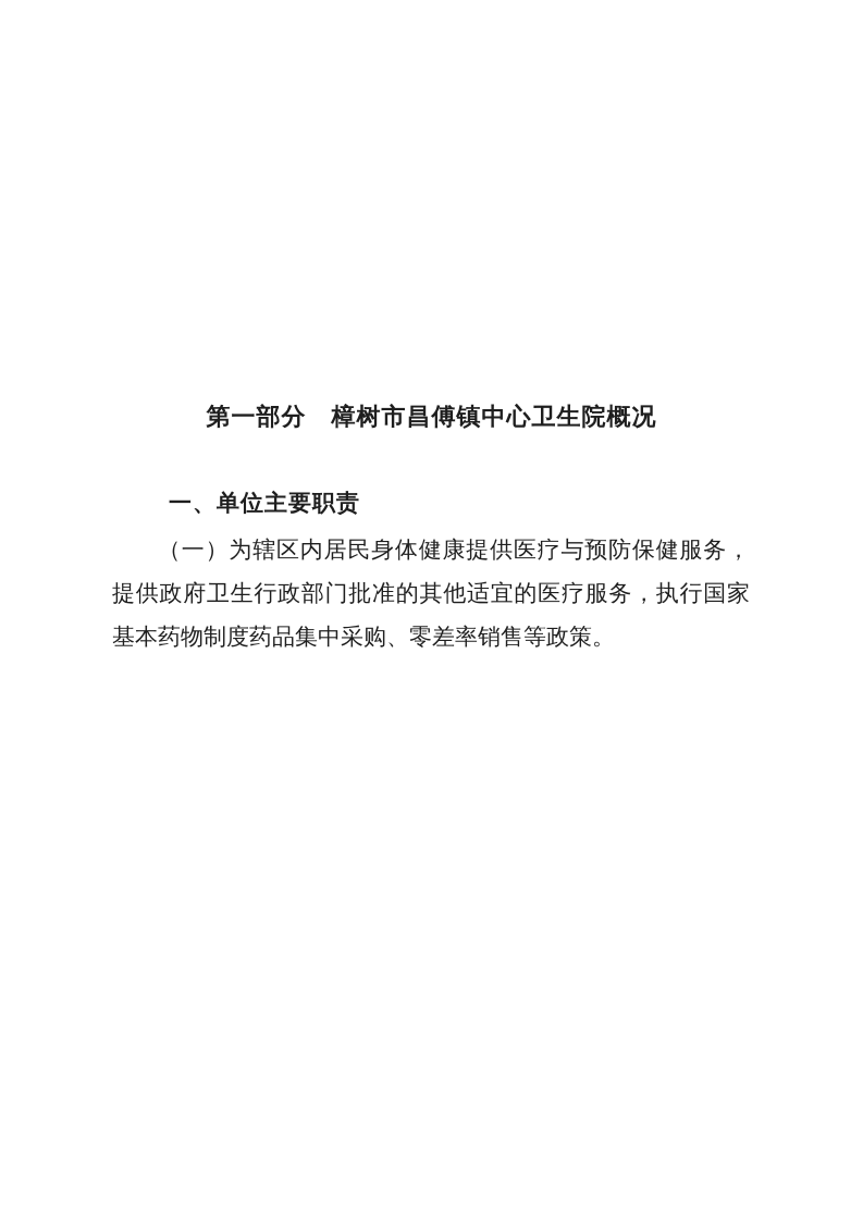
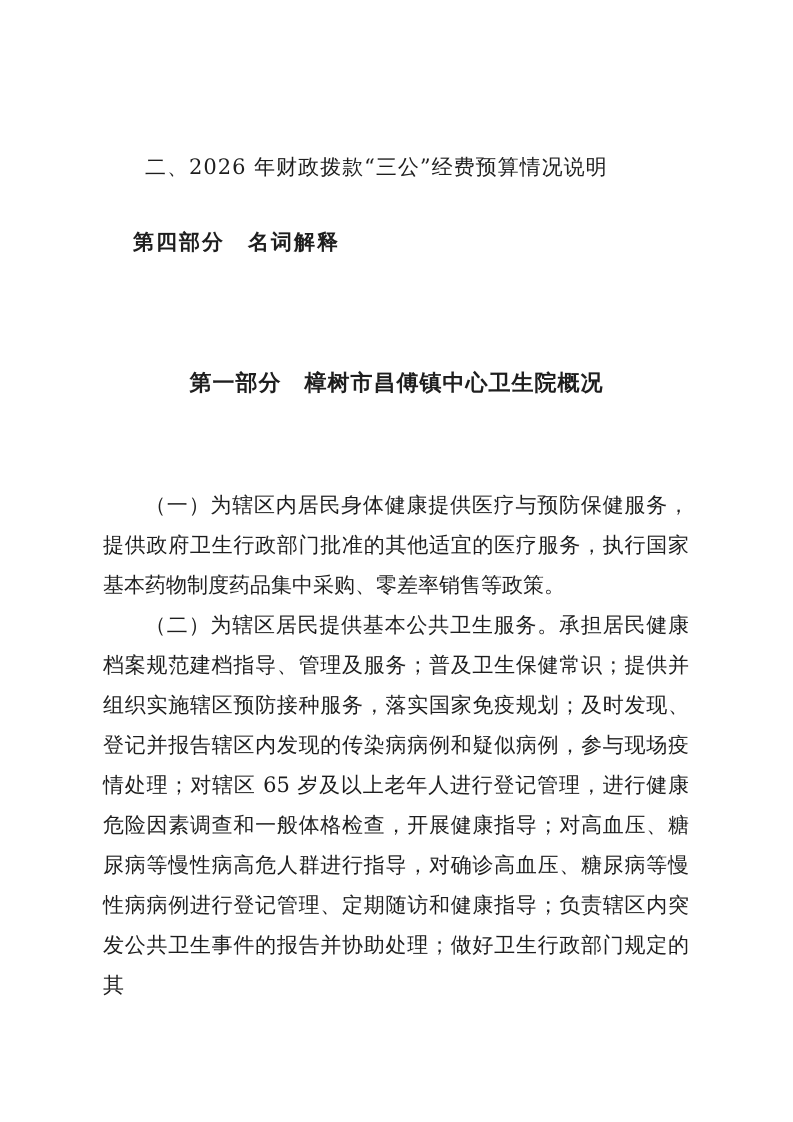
+ 二、2026 年财政拨款“三公”经费预算情况说明
+ 第四部分 名词解释
  第一部分 樟树市昌傅镇中心卫生院概况
- 一、单位主要职责
  （一）为辖区内居民身体健康提供医疗与预防保健服务，提供政府卫生行政部门批准的其他适宜的医疗服务，执行国家基本药物制度药品集中采购、零差率销售等政策。
+ （二）为辖区居民提供基本公共卫生服务。承担居民健康档案规范建档指导、管理及服务；普及卫生保健常识；提供并组织实施辖区预防接种服务，落实国家免疫规划；及时发现、登记并报告辖区内发现的传染病病例和疑似病例，参与现场疫情处理；对辖区 65 岁及以上老年人进行登记管理，进行健康危险因素调查和一般体格检查，开展健康指导；对高血压、糖尿病等慢性病高危人群进行指导，对确诊高血压、糖尿病等慢性病病例进行登记管理、定期随访和健康指导；负责辖区内突发公共卫生事件的报告并协助处理；做好卫生行政部门规定的其
